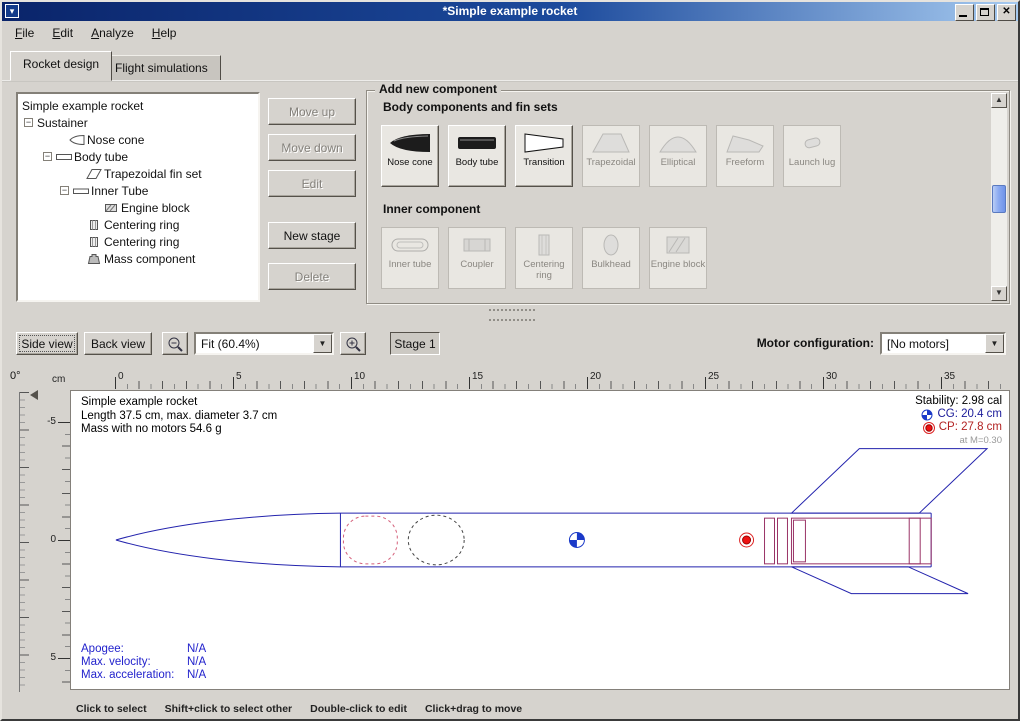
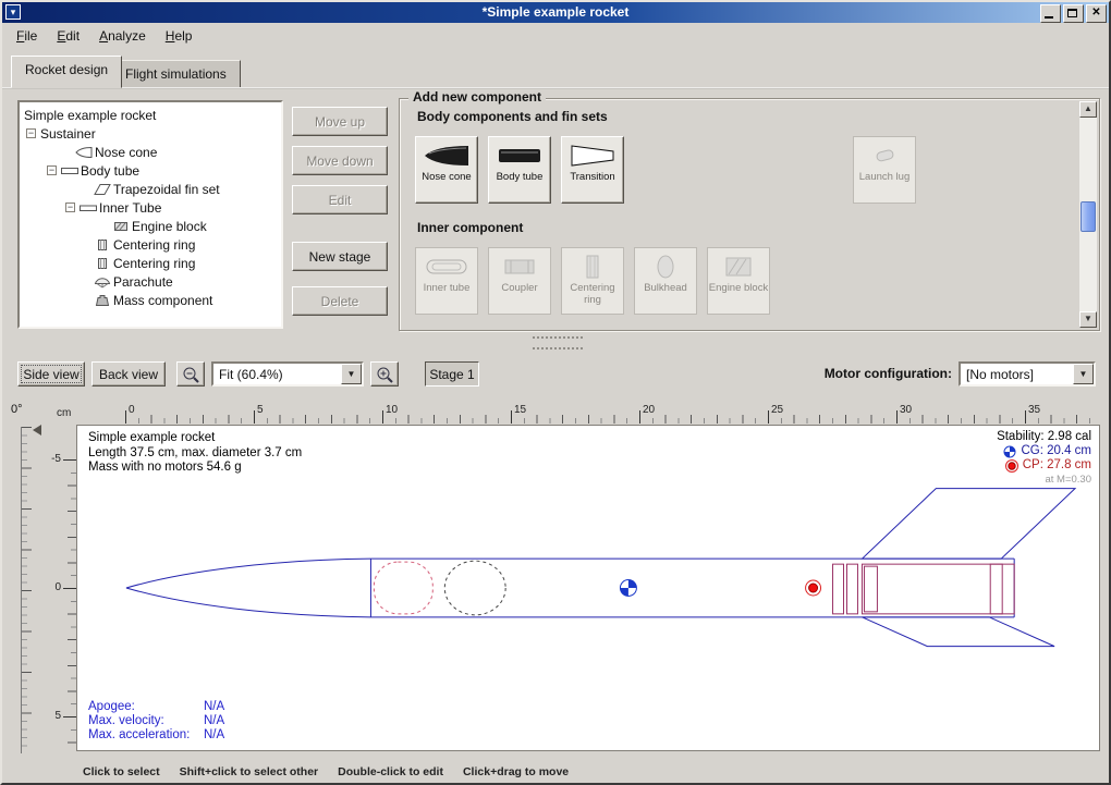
  ▾
  *Simple example rocket
  ✕
  File
  Edit
  Analyze
  Help
  Rocket design
  Flight simulations
  Simple example rocket
  −
  Sustainer
  Nose cone
  −
  Body tube
  Trapezoidal fin set
  −
  Inner Tube
  Engine block
  Centering ring
  Centering ring
+ Parachute
  Mass component
  Move up
  Move down
  Edit
  New stage
  Delete
  Add new component
  Body components and fin sets
  Nose cone
  Body tube
  Transition
- Trapezoidal
- Elliptical
- Freeform
  Launch lug
  Inner component
  Inner tube
  Coupler
  Centering ring
  Bulkhead
  Engine block
  ▲
  ▼
  Side view
  Back view
  Fit (60.4%)
  ▼
  Stage 1
  Motor configuration:
  [No motors]
  ▼
  0°
  cm
  0
  5
  10
  15
  20
  25
  30
  35
  -5
  0
  5
  Simple example rocket
  Length 37.5 cm, max. diameter 3.7 cm
  Mass with no motors 54.6 g
  Stability: 2.98 cal
  CG: 20.4 cm
  CP: 27.8 cm
  at M=0.30
  Apogee:
  N/A
  Max. velocity:
  N/A
  Max. acceleration:
  N/A
  Click to select
  Shift+click to select other
  Double-click to edit
  Click+drag to move
